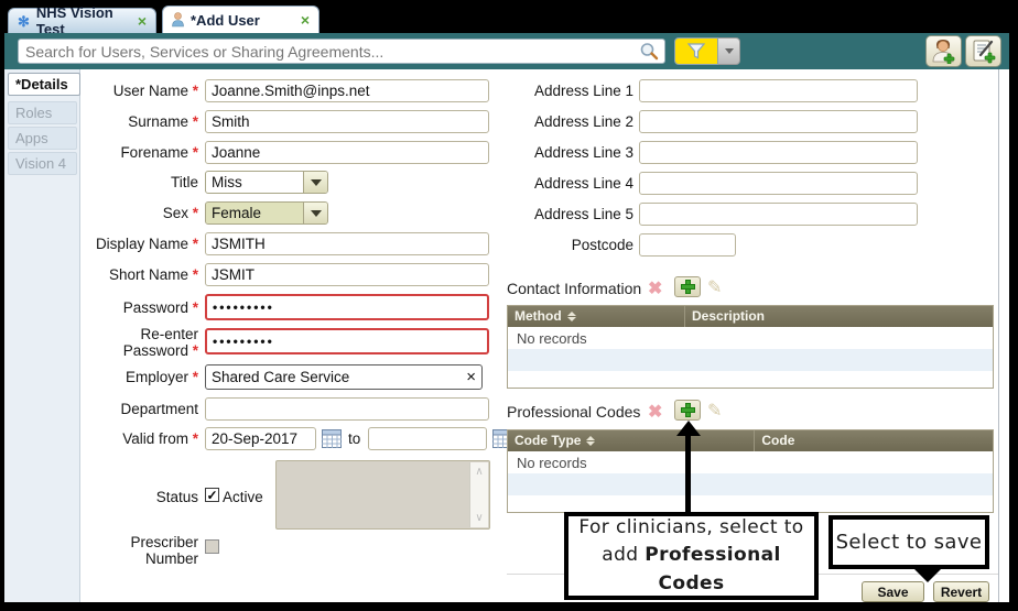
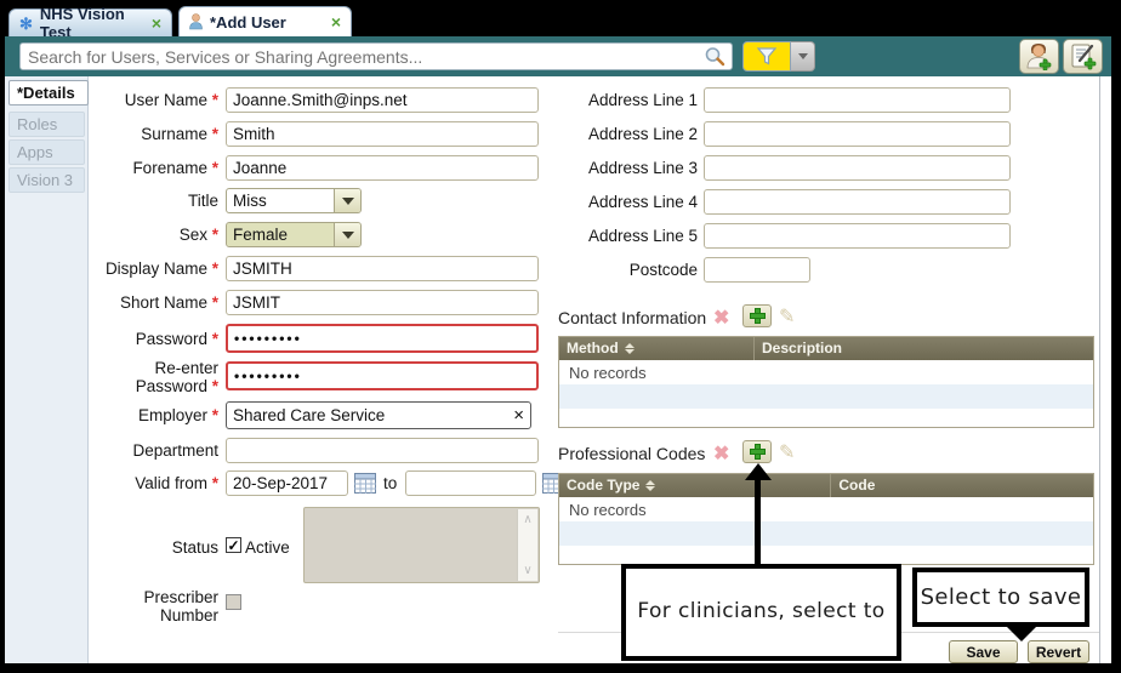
  ✻
  NHS Vision Test
  ×
  *Add User
  ×
  Search for Users, Services or Sharing Agreements...
  *Details
  Roles
  Apps
- Vision 4
+ Vision 3
  User Name *
  Surname *
  Forename *
  Title
  Sex *
  Display Name *
  Short Name *
  Password *
  Re-enter
  Password *
  Employer *
  Department
  Valid from *
  Status
  Prescriber
  Number
  Joanne.Smith@inps.net
  Smith
  Joanne
  Miss
  Female
  JSMITH
  JSMIT
  •••••••••
  •••••••••
  Shared Care Service
  ×
  20-Sep-2017
  to
  ✓
  Active
  ∧
  ∨
  Address Line 1
  Address Line 2
  Address Line 3
  Address Line 4
  Address Line 5
  Postcode
  Contact Information
  ✖
  ✎
  Method
  Description
  No records
  Professional Codes
  ✖
  ✎
  Code Type
  Code
  No records
  Save
  Revert
  For clinicians, select to
- add Professional Codes
  Select to save
